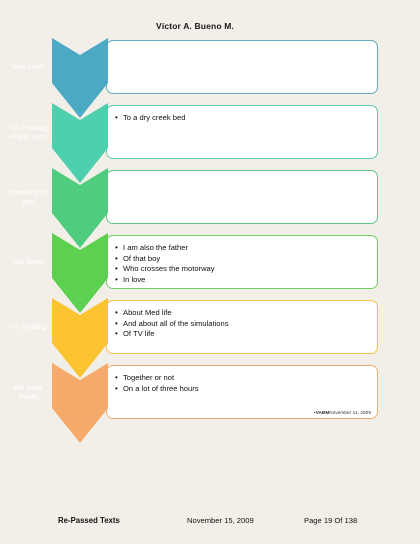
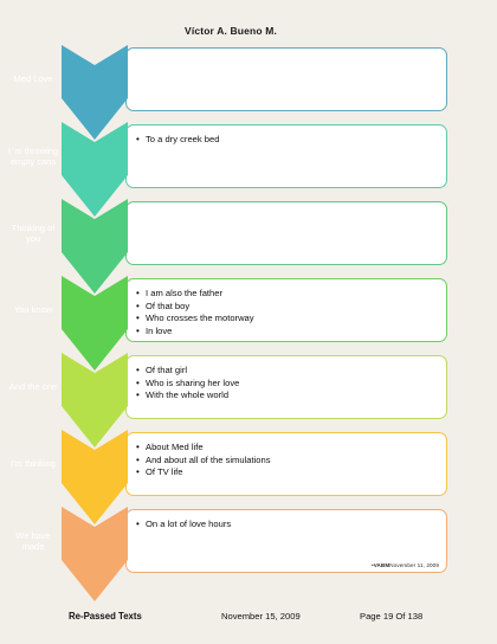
  Víctor A. Bueno M.
  To a dry creek bed
  I am also the father
  Of that boy
  Who crosses the motorway
  In love
+ Of that girl
+ Who is sharing her love
+ With the whole world
  About Med life
  And about all of the simulations
  Of TV life
- Together or not
- On a lot of three hours
+ On a lot of love hours
  Re-Passed Texts
  November 15, 2009
  Page 19 Of 138
